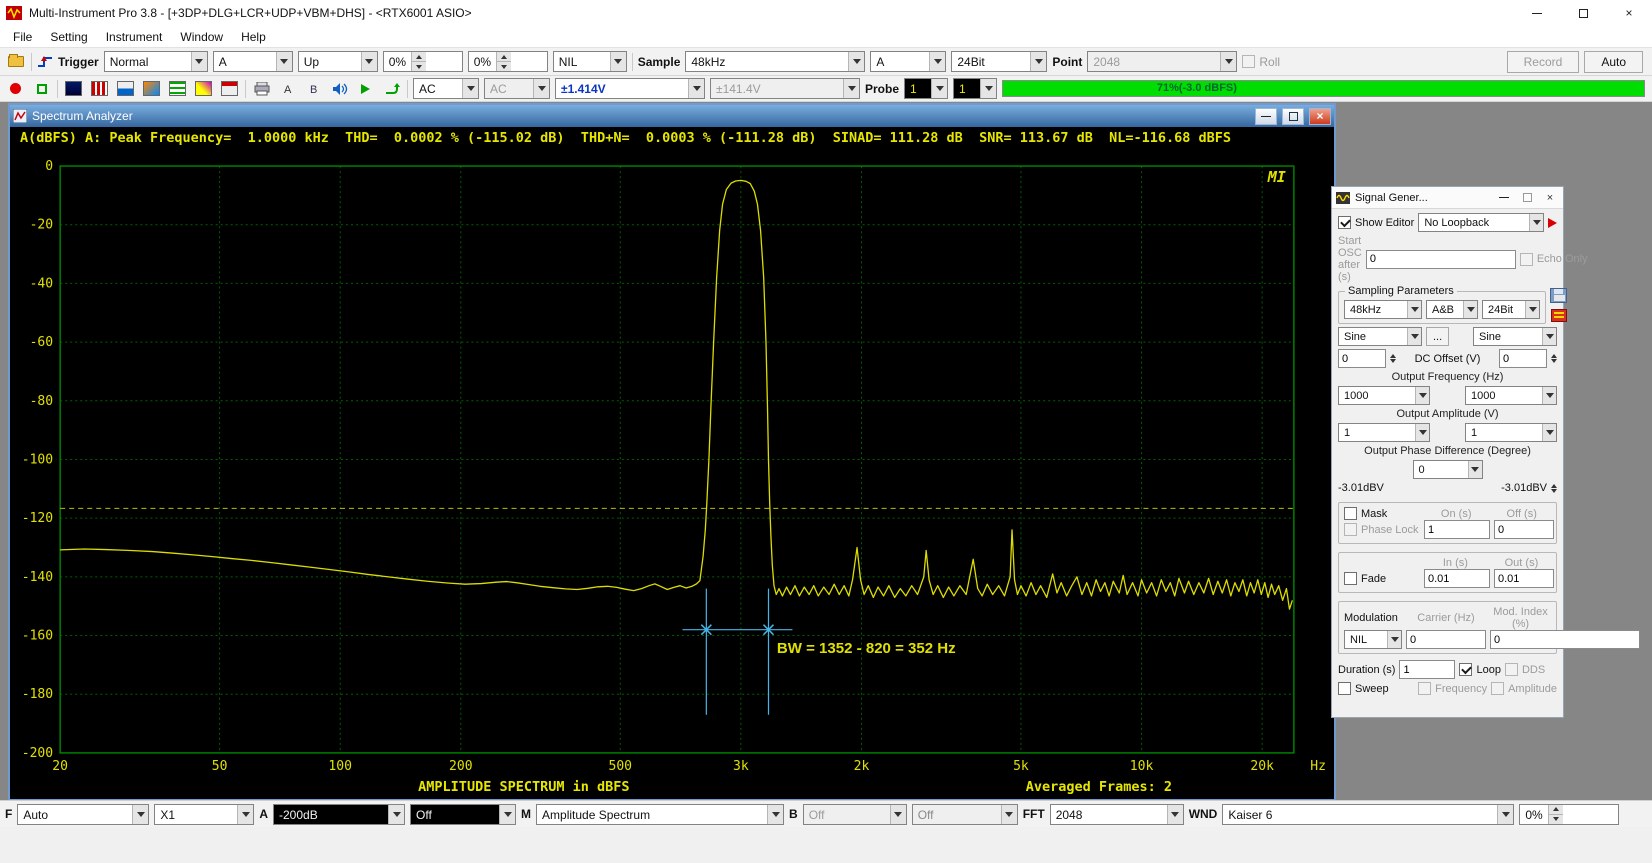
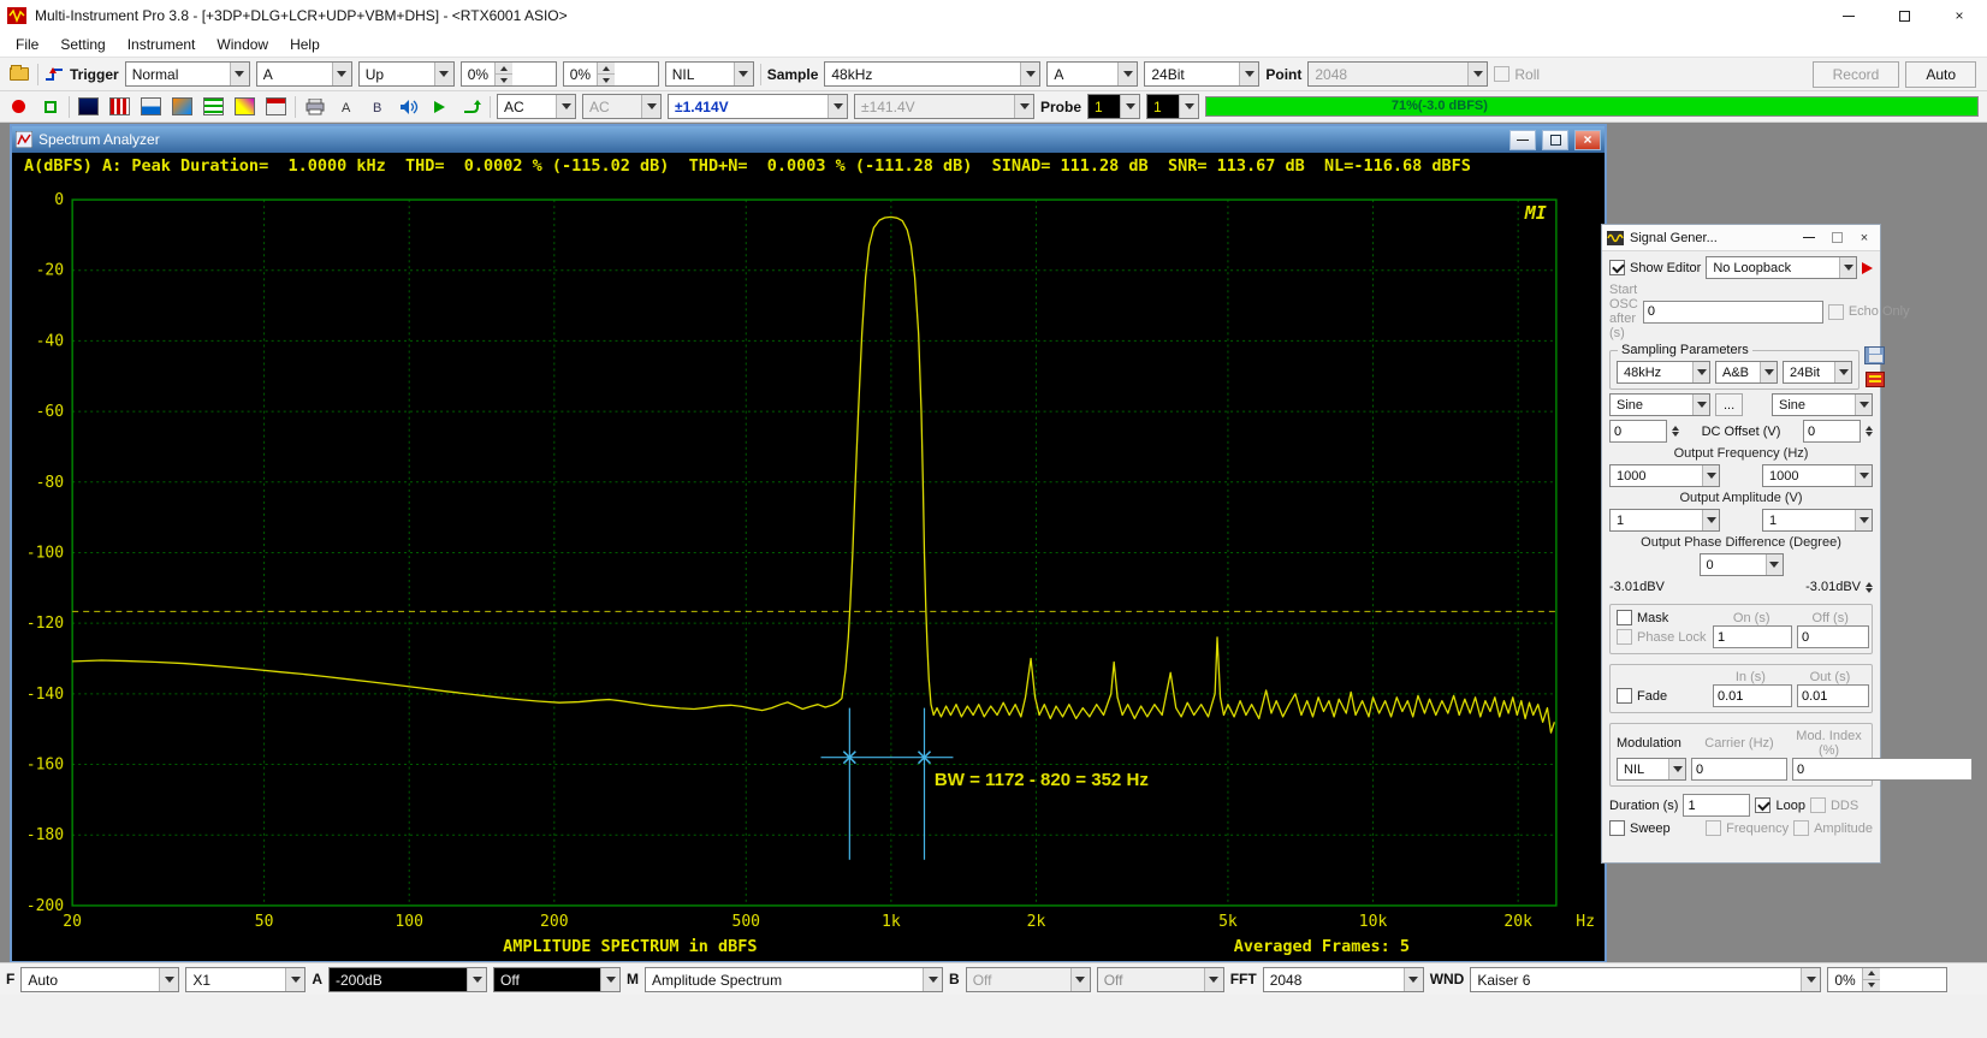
  Multi-Instrument Pro 3.8 - [+3DP+DLG+LCR+UDP+VBM+DHS] - <RTX6001 ASIO>
  ×
  File
  Setting
  Instrument
  Window
  Help
  Trigger
  Normal
  A
  Up
  0%
  0%
  NIL
  Sample
  48kHz
  A
  24Bit
  Point
  2048
  Roll
  Record
  Auto
  A
  B
  AC
  AC
  ±1.414V
  ±141.4V
  Probe
  1
  1
  71%(-3.0 dBFS)
  Spectrum Analyzer
  ×
- A(dBFS) A: Peak Frequency= 1.0000 kHz THD= 0.0002 % (-115.02 dB) THD+N= 0.0003 % (-111.28 dB) SINAD= 111.28 dB SNR= 113.67 dB NL=-116.68 dBFS
+ A(dBFS) A: Peak Duration= 1.0000 kHz THD= 0.0002 % (-115.02 dB) THD+N= 0.0003 % (-111.28 dB) SINAD= 111.28 dB SNR= 113.67 dB NL=-116.68 dBFS
  20
  50
  100
  200
  500
- 3k
+ 1k
  2k
  5k
  10k
  20k
  0
  -20
  -40
  -60
  -80
  -100
  -120
  -140
  -160
  -180
  -200
  Hz
- BW = 1352 - 820 = 352 Hz
+ BW = 1172 - 820 = 352 Hz
  MI
  AMPLITUDE SPECTRUM in dBFS
- Averaged Frames: 2
+ Averaged Frames: 5
  Signal Gener...
  ×
  Show Editor
  No Loopback
  Start OSC after (s)
  0
  Echo Only
  Sampling Parameters
  48kHz
  A&B
  24Bit
  Sine
  ...
  Sine
  0
  DC Offset (V)
  0
  Output Frequency (Hz)
  1000
  1000
  Output Amplitude (V)
  1
  1
  Output Phase Difference (Degree)
  0
  -3.01dBV
  -3.01dBV
  Mask
  On (s)
  Off (s)
  Phase Lock
  1
  0
  In (s)
  Out (s)
  Fade
  0.01
  0.01
  Modulation
  Carrier (Hz)
  Mod. Index (%)
  NIL
  0
  0
  Duration (s)
  1
  Loop
  DDS
  Sweep
  Frequency
  Amplitude
  F
  Auto
  X1
  A
  -200dB
  Off
  M
  Amplitude Spectrum
  B
  Off
  Off
  FFT
  2048
  WND
  Kaiser 6
  0%
